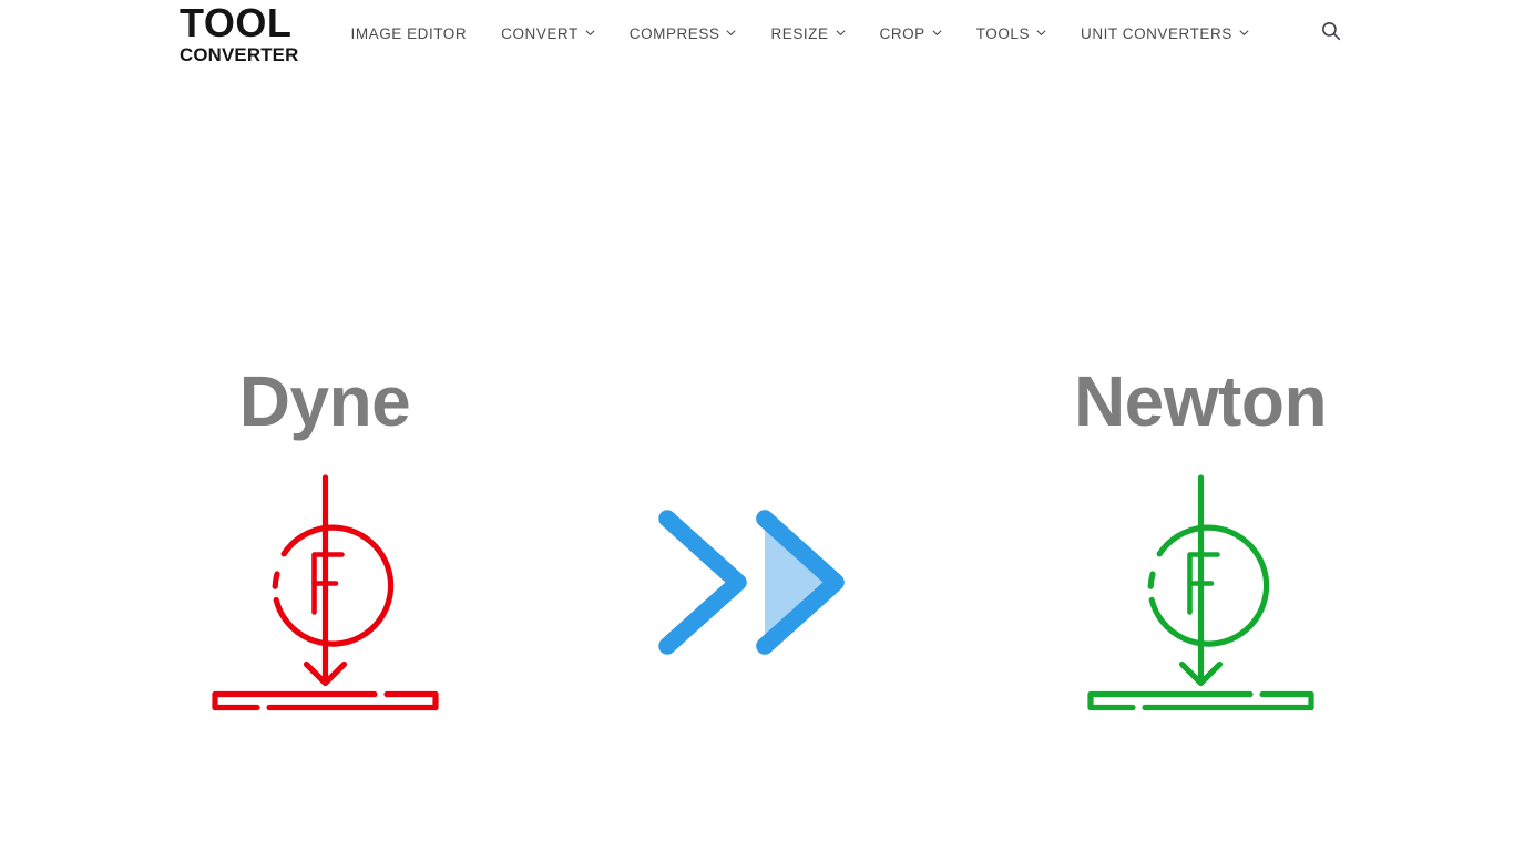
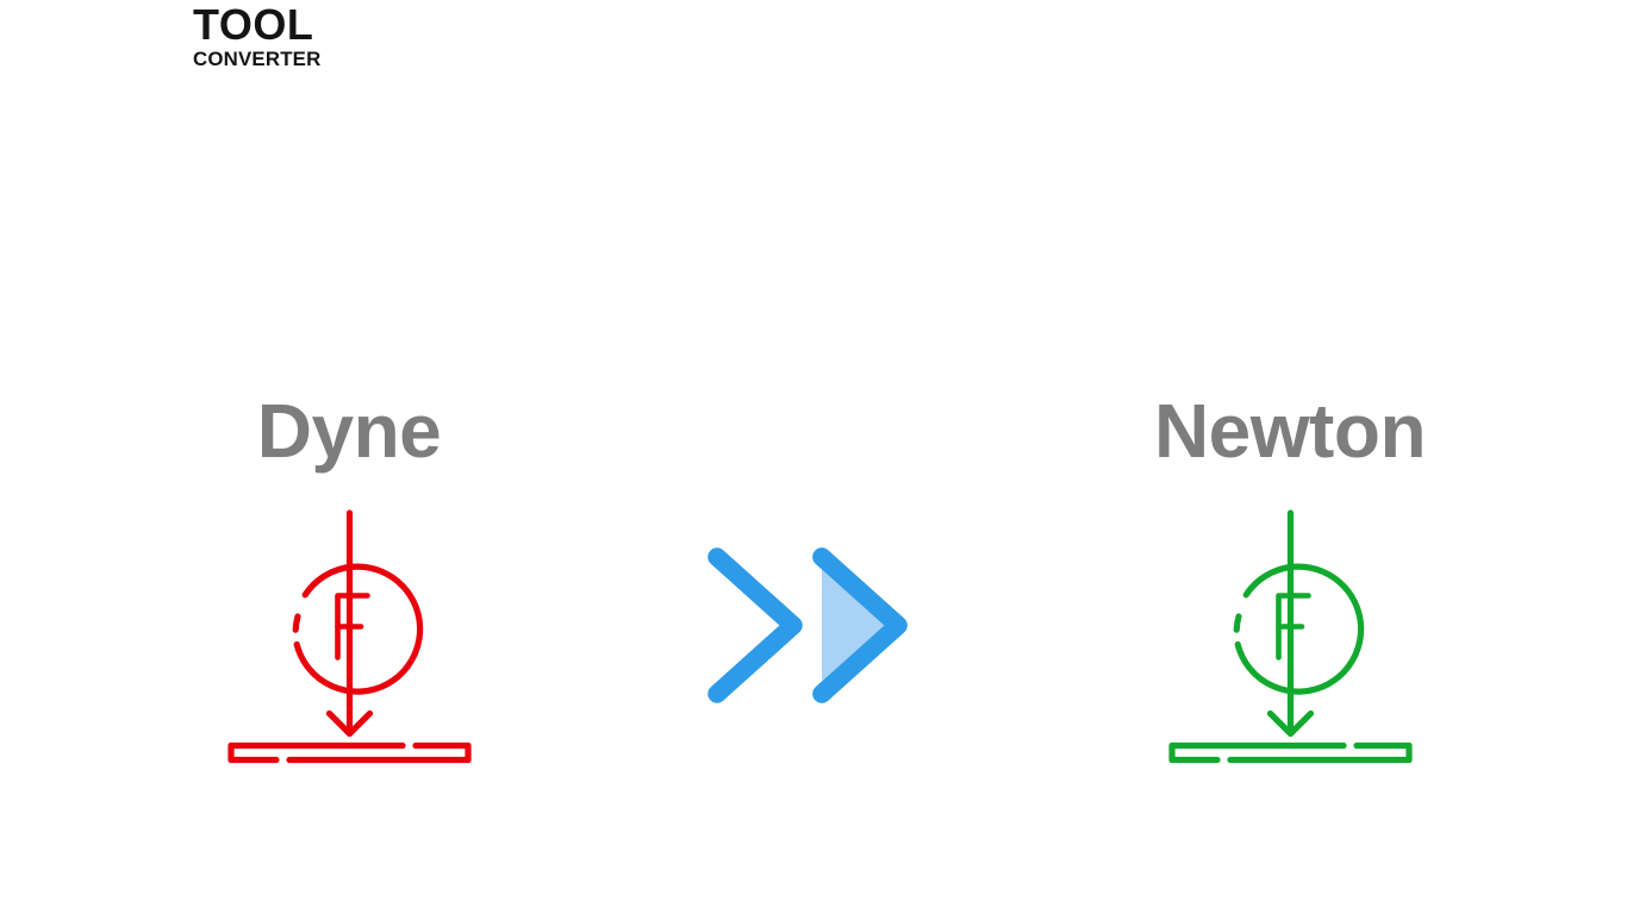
  TOOL
  CONVERTER
- IMAGE EDITOR
- CONVERT
- COMPRESS
- RESIZE
- CROP
- TOOLS
- UNIT CONVERTERS
  Dyne
  Newton
